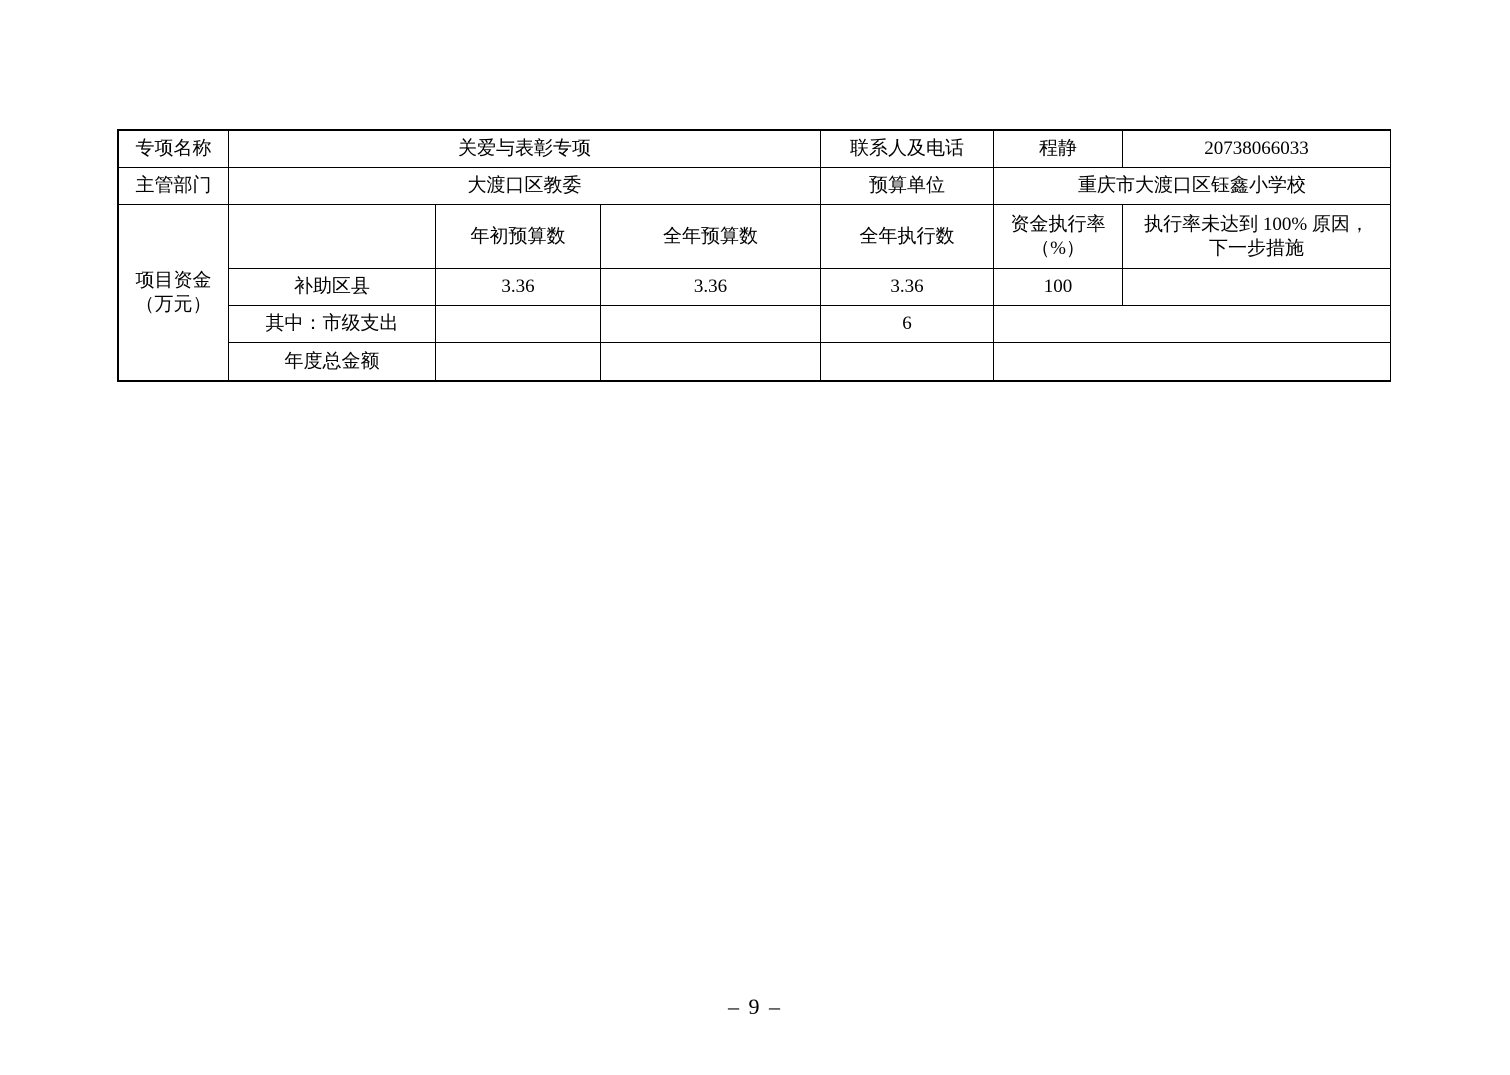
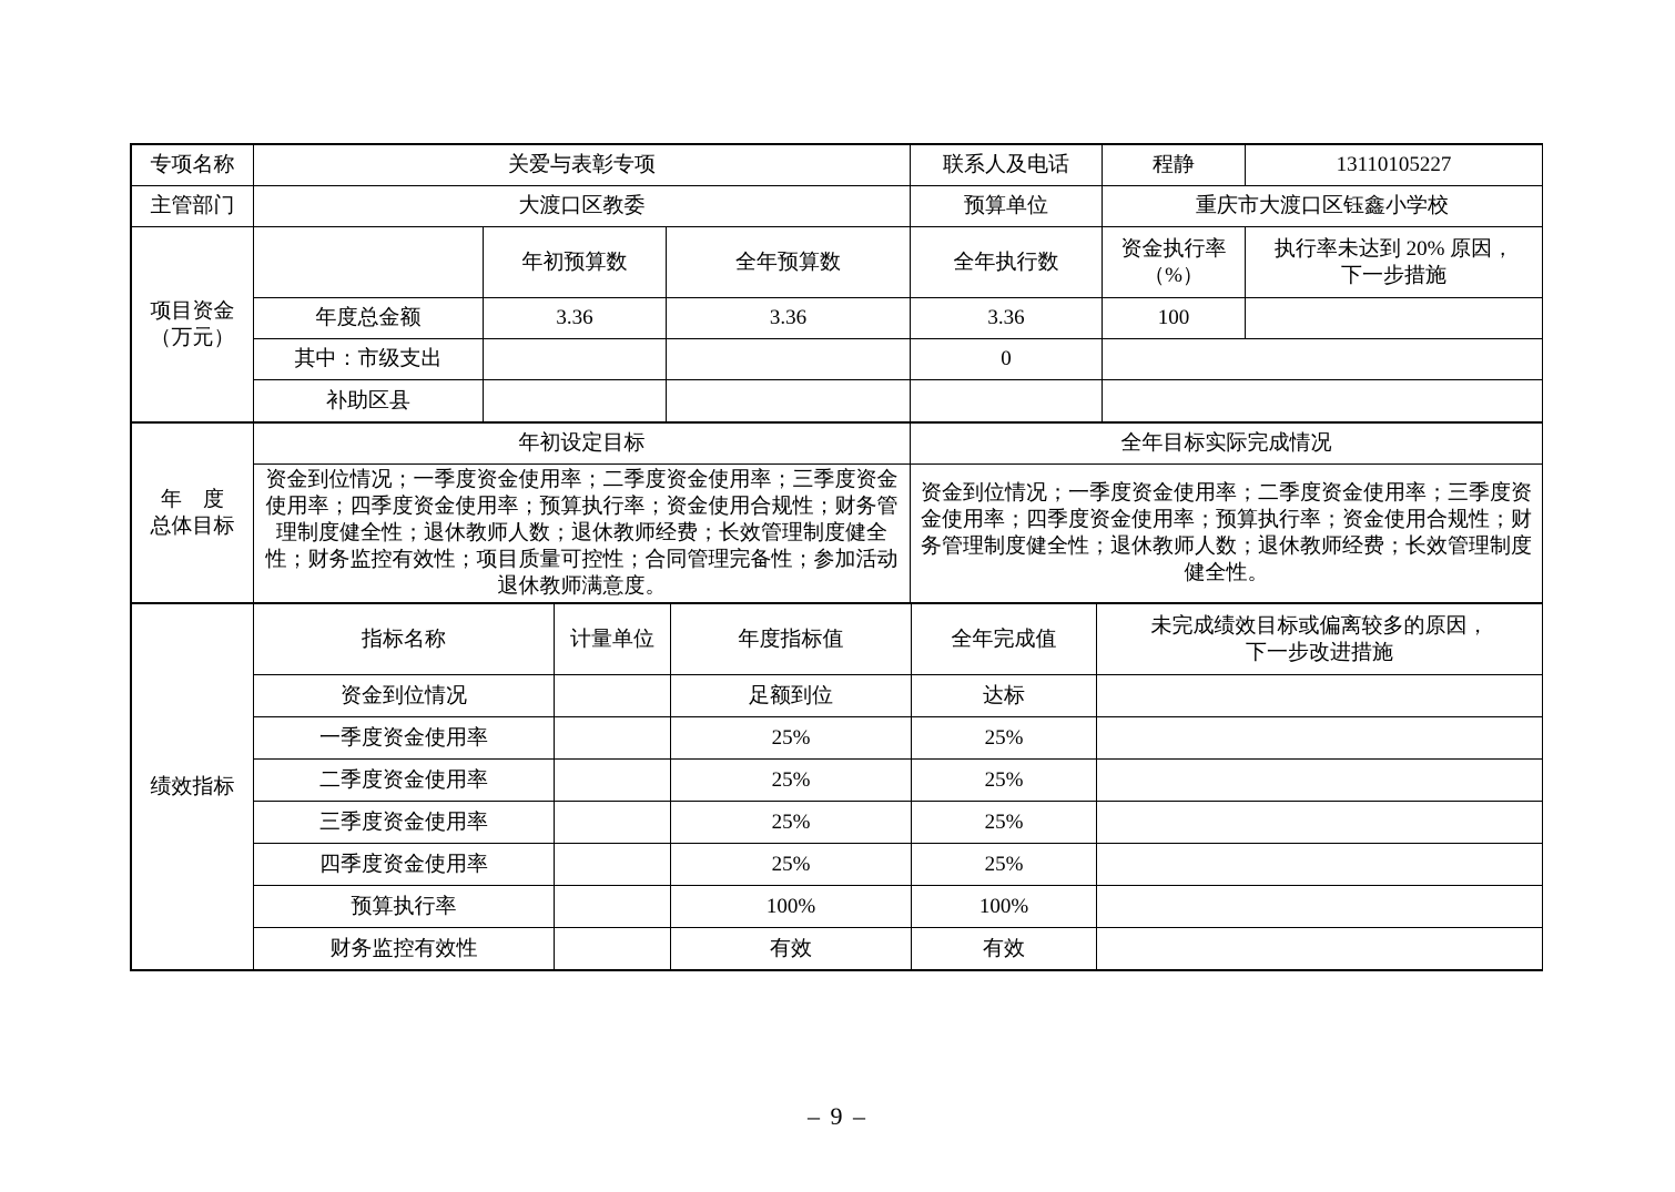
- 专项名称	关爱与表彰专项	联系人及电话	程静	20738066033
+ 专项名称	关爱与表彰专项	联系人及电话	程静	13110105227
  主管部门	大渡口区教委	预算单位	重庆市大渡口区钰鑫小学校
- 项目资金 （万元）		年初预算数	全年预算数	全年执行数	资金执行率 （%）	执行率未达到 100% 原因， 下一步措施
+ 项目资金 （万元）		年初预算数	全年预算数	全年执行数	资金执行率 （%）	执行率未达到 20% 原因， 下一步措施
- 补助区县	3.36	3.36	3.36	100
+ 年度总金额	3.36	3.36	3.36	100
- 其中：市级支出			6
+ 其中：市级支出			0
- 年度总金额
+ 补助区县
+ 年 度 总体目标	年初设定目标	全年目标实际完成情况
+ 资金到位情况；一季度资金使用率；二季度资金使用率；三季度资金使用率；四季度资金使用率；预算执行率；资金使用合规性；财务管理制度健全性；退休教师人数；退休教师经费；长效管理制度健全性；财务监控有效性；项目质量可控性；合同管理完备性；参加活动退休教师满意度。	资金到位情况；一季度资金使用率；二季度资金使用率；三季度资金使用率；四季度资金使用率；预算执行率；资金使用合规性；财务管理制度健全性；退休教师人数；退休教师经费；长效管理制度健全性。
+ 绩效指标	指标名称	计量单位	年度指标值	全年完成值	未完成绩效目标或偏离较多的原因， 下一步改进措施
+ 资金到位情况		足额到位	达标
+ 一季度资金使用率		25%	25%
+ 二季度资金使用率		25%	25%
+ 三季度资金使用率		25%	25%
+ 四季度资金使用率		25%	25%
+ 预算执行率		100%	100%
+ 财务监控有效性		有效	有效
  – 9 –
